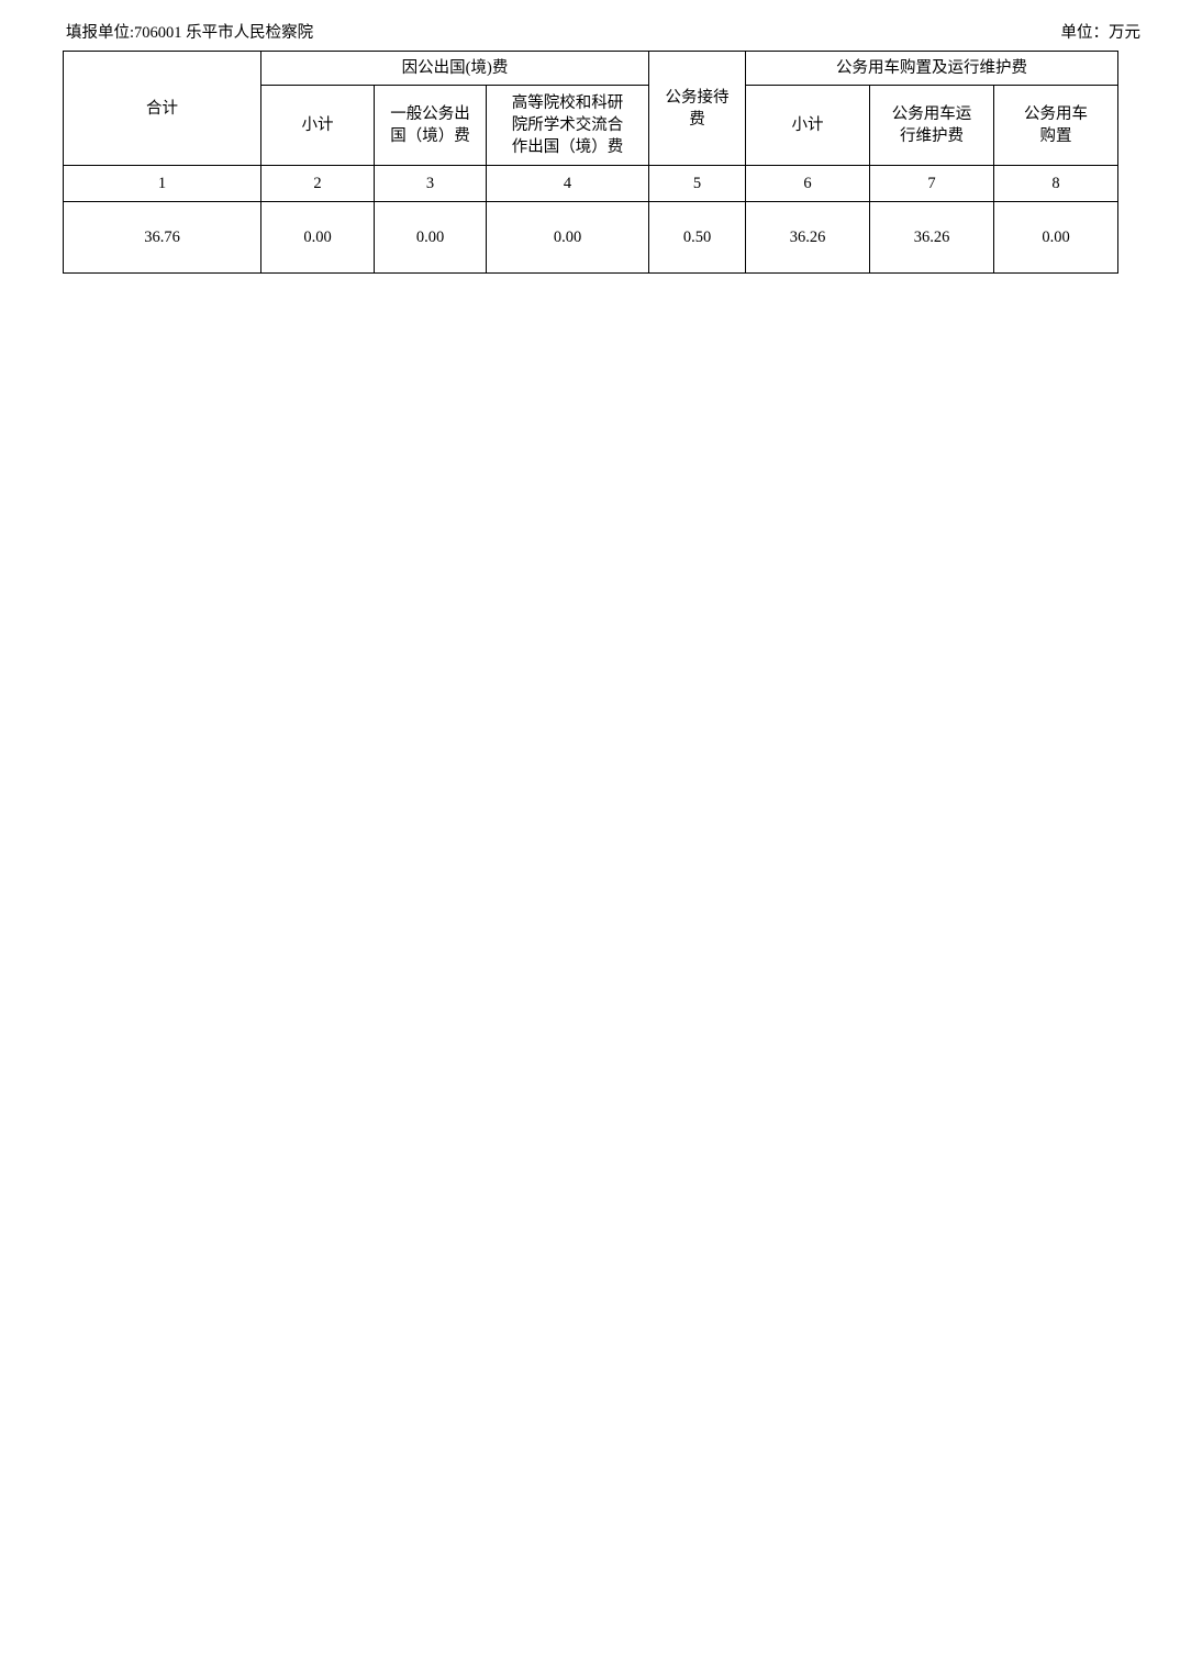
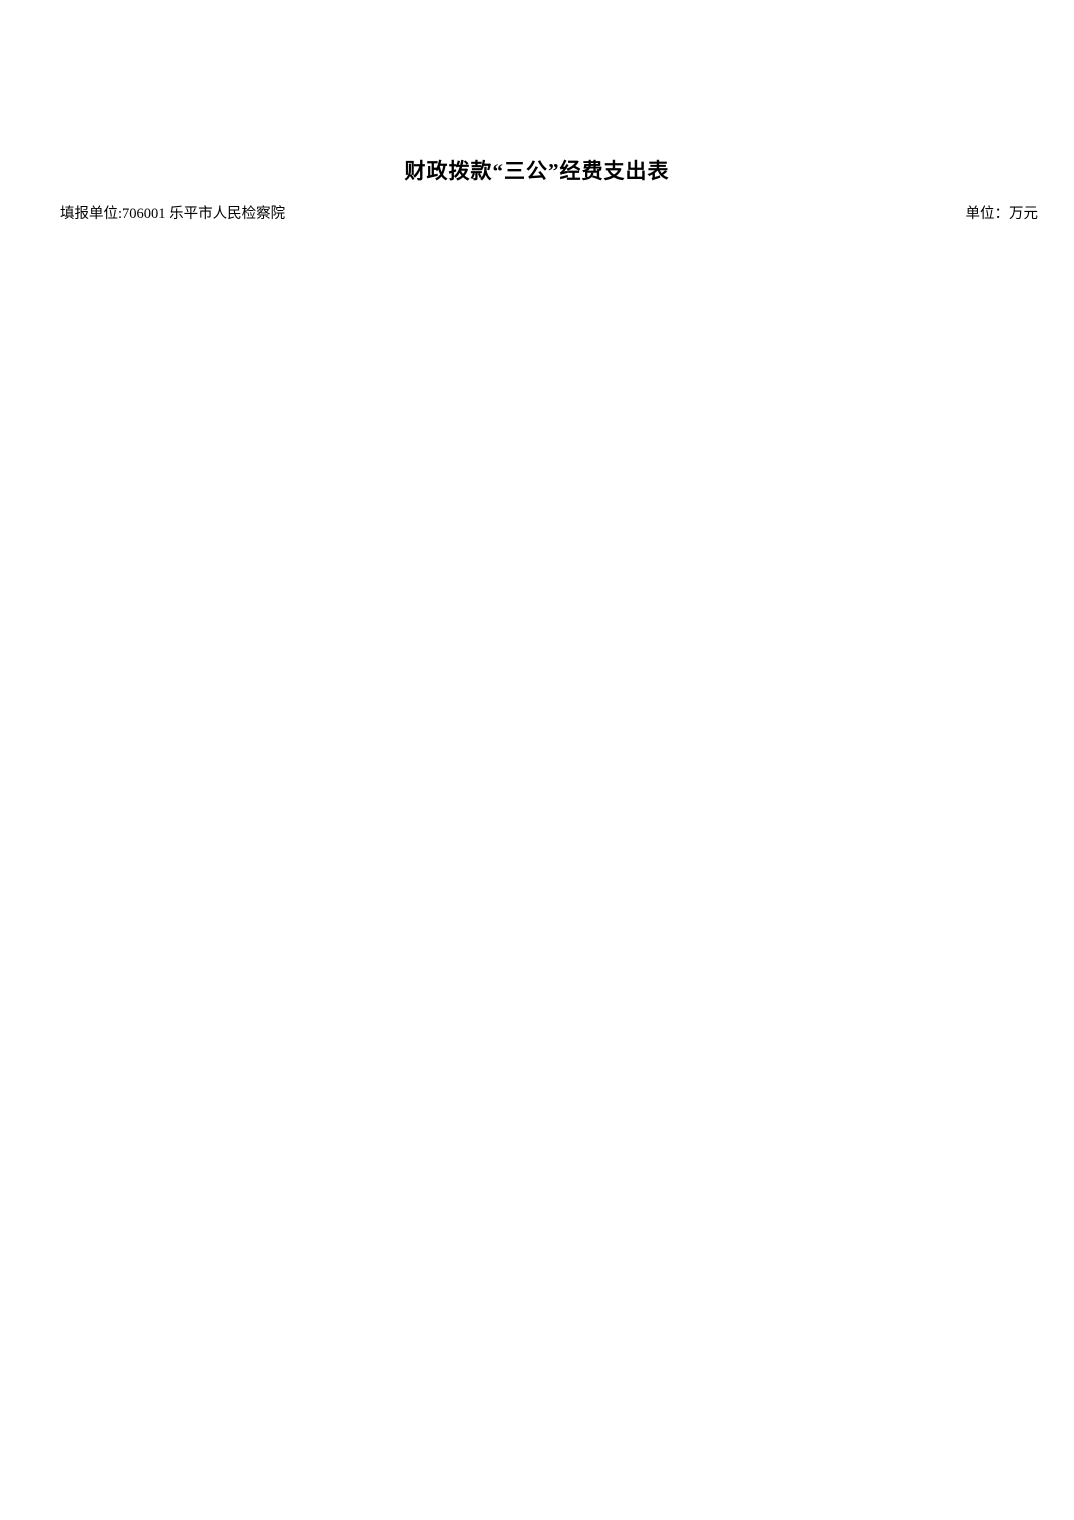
+ 财政拨款“三公”经费支出表
  填报单位:706001 乐平市人民检察院
  单位：万元
- 合计	因公出国(境)费	公务接待 费	公务用车购置及运行维护费
- 小计	一般公务出 国（境）费	高等院校和科研 院所学术交流合 作出国（境）费	小计	公务用车运 行维护费	公务用车 购置
- 1	2	3	4	5	6	7	8
- 36.76	0.00	0.00	0.00	0.50	36.26	36.26	0.00
